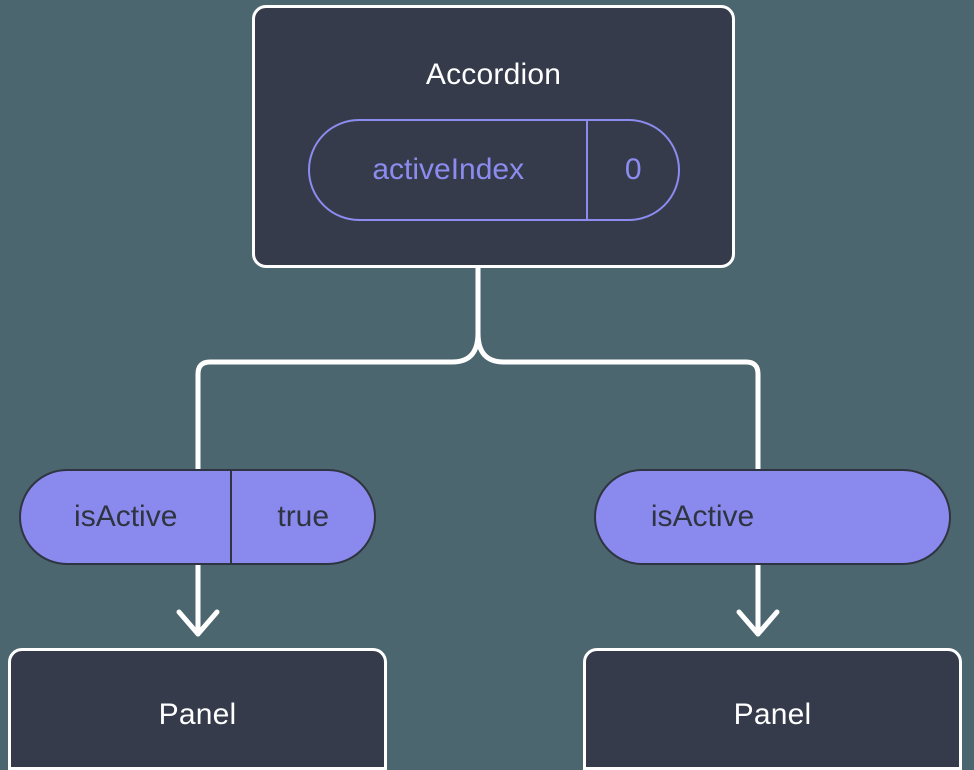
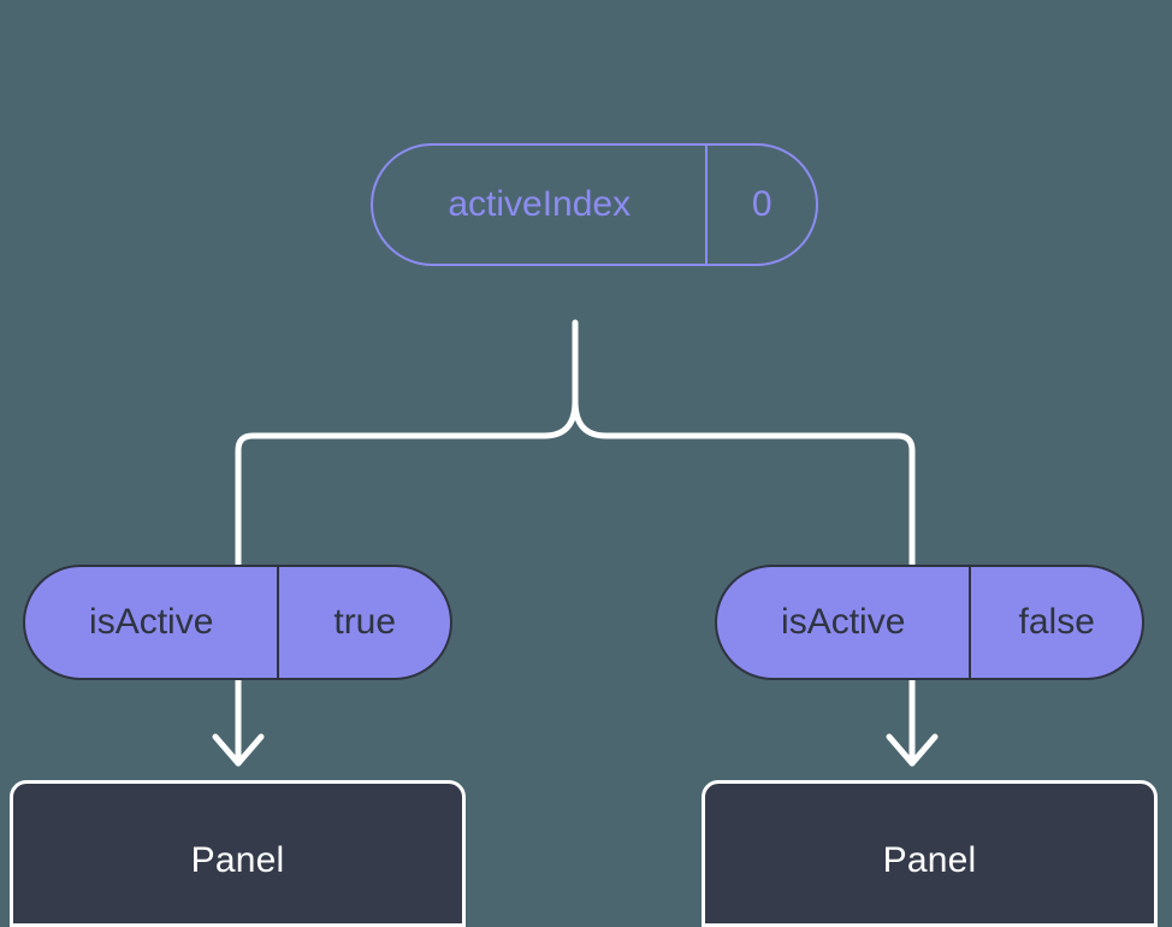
- Accordion
  activeIndex
  0
  isActive
  true
  Panel
  isActive
+ false
  Panel
